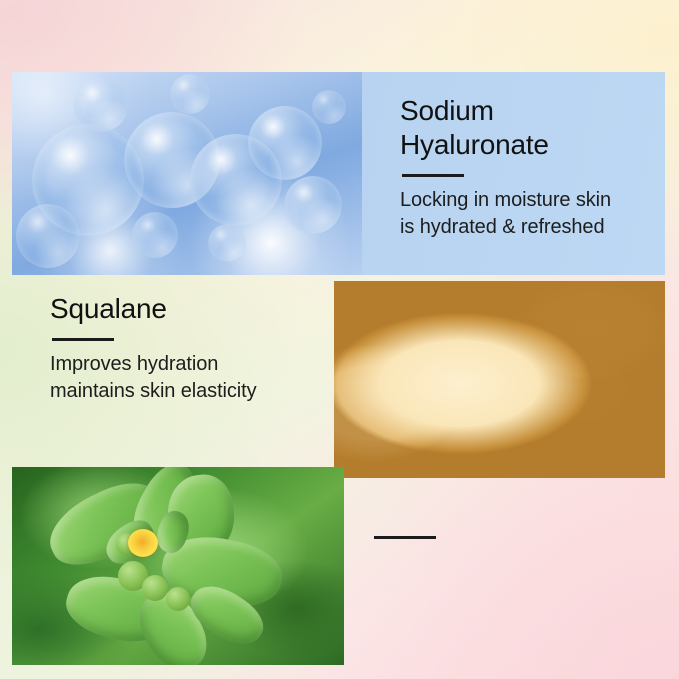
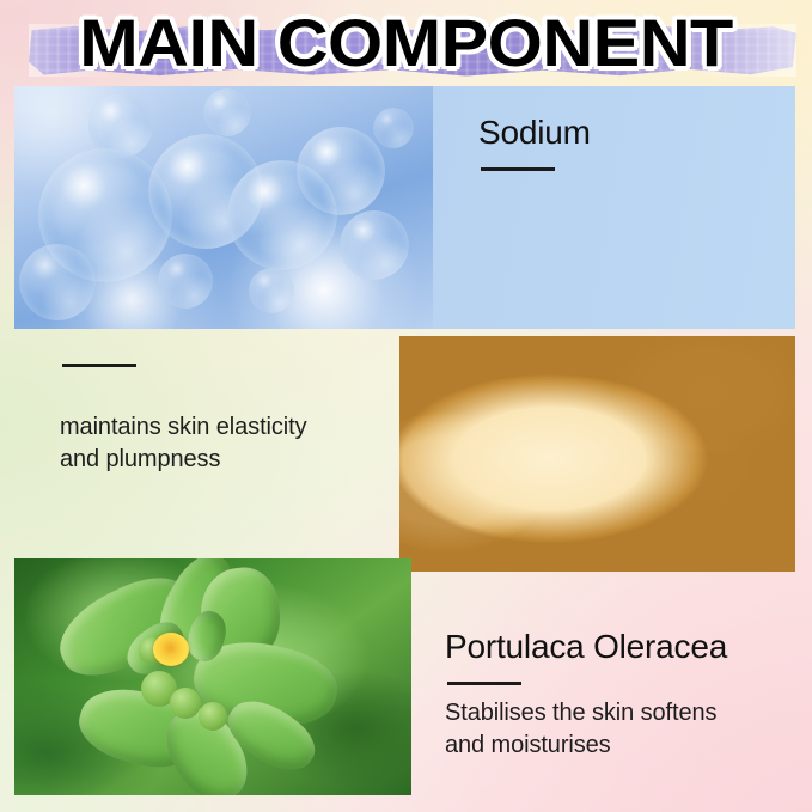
+ MAIN COMPONENT
  Sodium
- Hyaluronate
- Locking in moisture skin
- is hydrated & refreshed
- Squalane
- Improves hydration
  maintains skin elasticity
+ and plumpness
+ Portulaca Oleracea
+ Stabilises the skin softens
+ and moisturises
